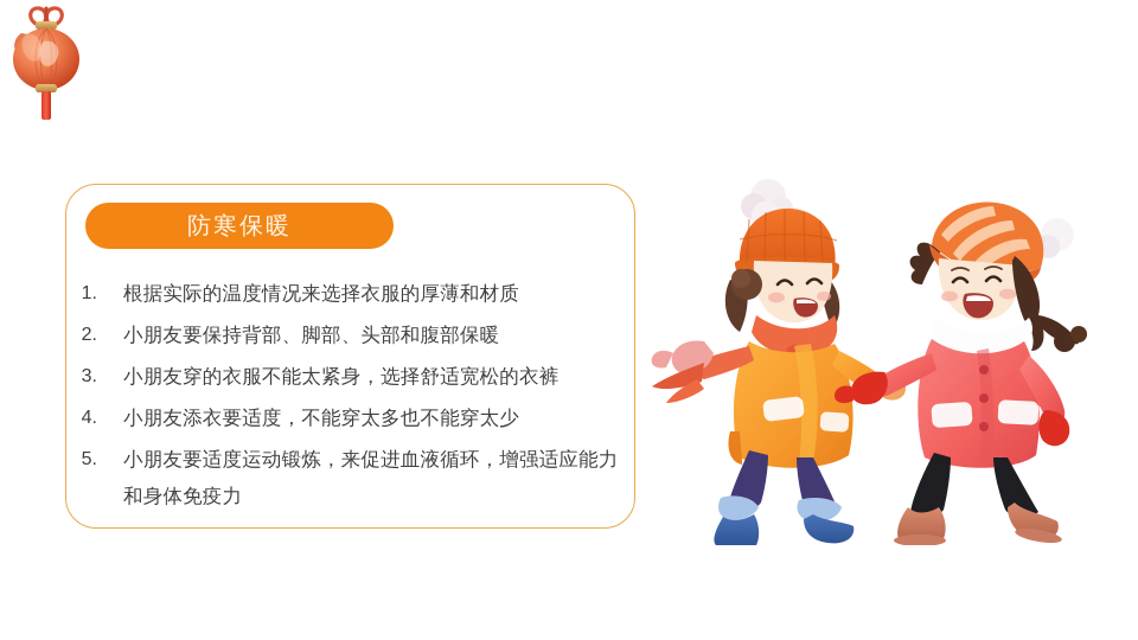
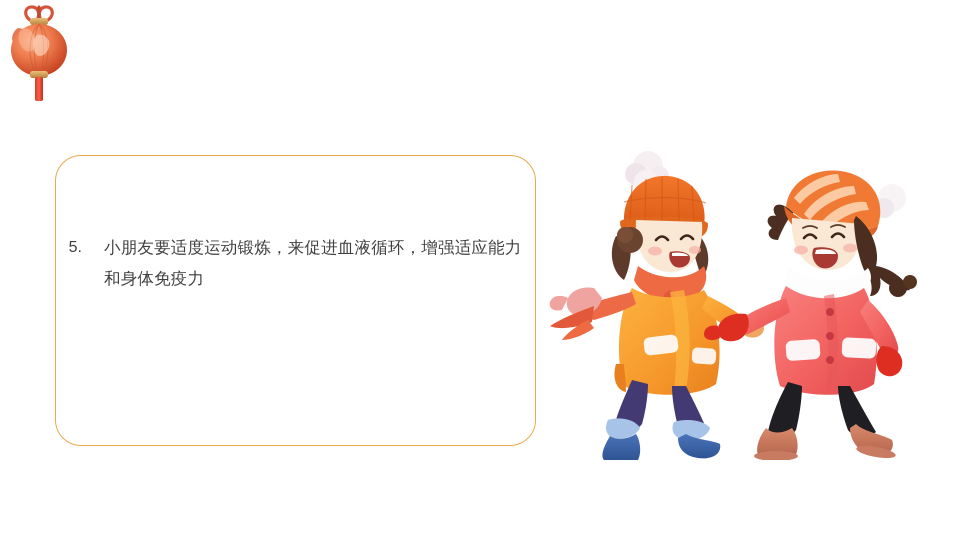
- 防寒保暖
- 1.
- 根据实际的温度情况来选择衣服的厚薄和材质
- 2.
- 小朋友要保持背部、脚部、头部和腹部保暖
- 3.
- 小朋友穿的衣服不能太紧身，选择舒适宽松的衣裤
- 4.
- 小朋友添衣要适度，不能穿太多也不能穿太少
  5.
  小朋友要适度运动锻炼，来促进血液循环，增强适应能力和身体免疫力
